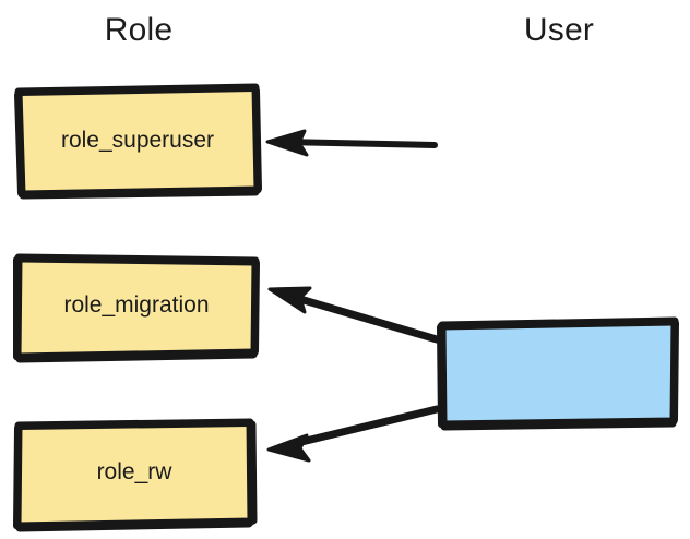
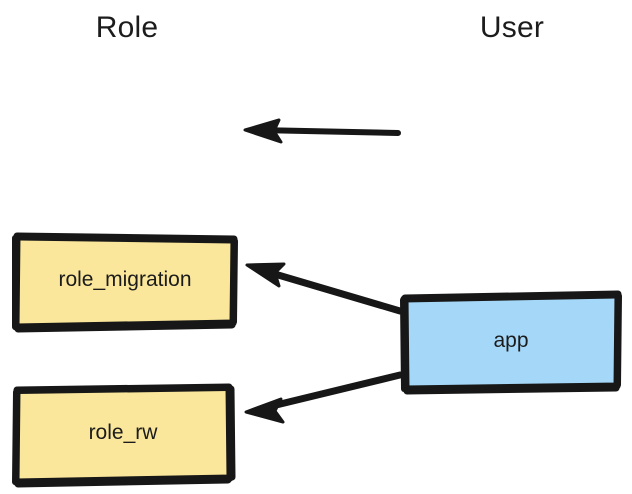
  Role
  User
- role_superuser
  role_migration
  role_rw
+ app
